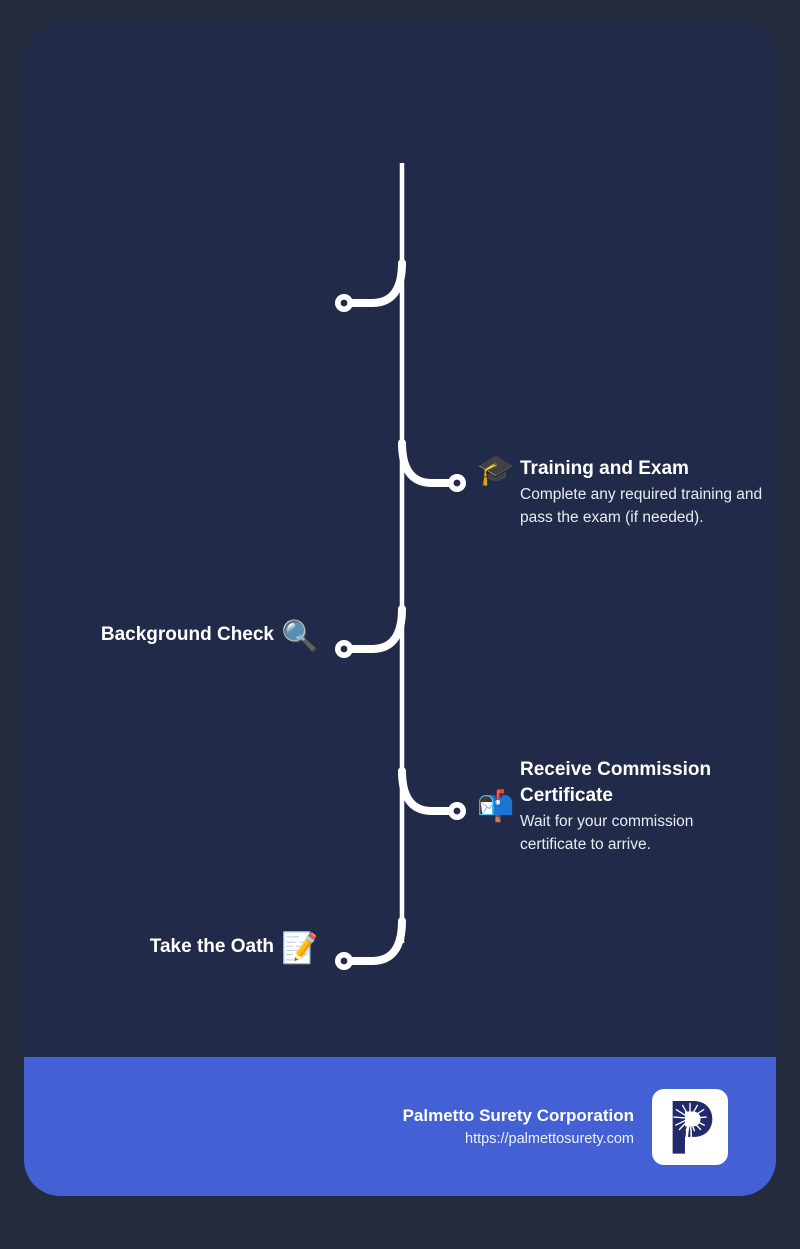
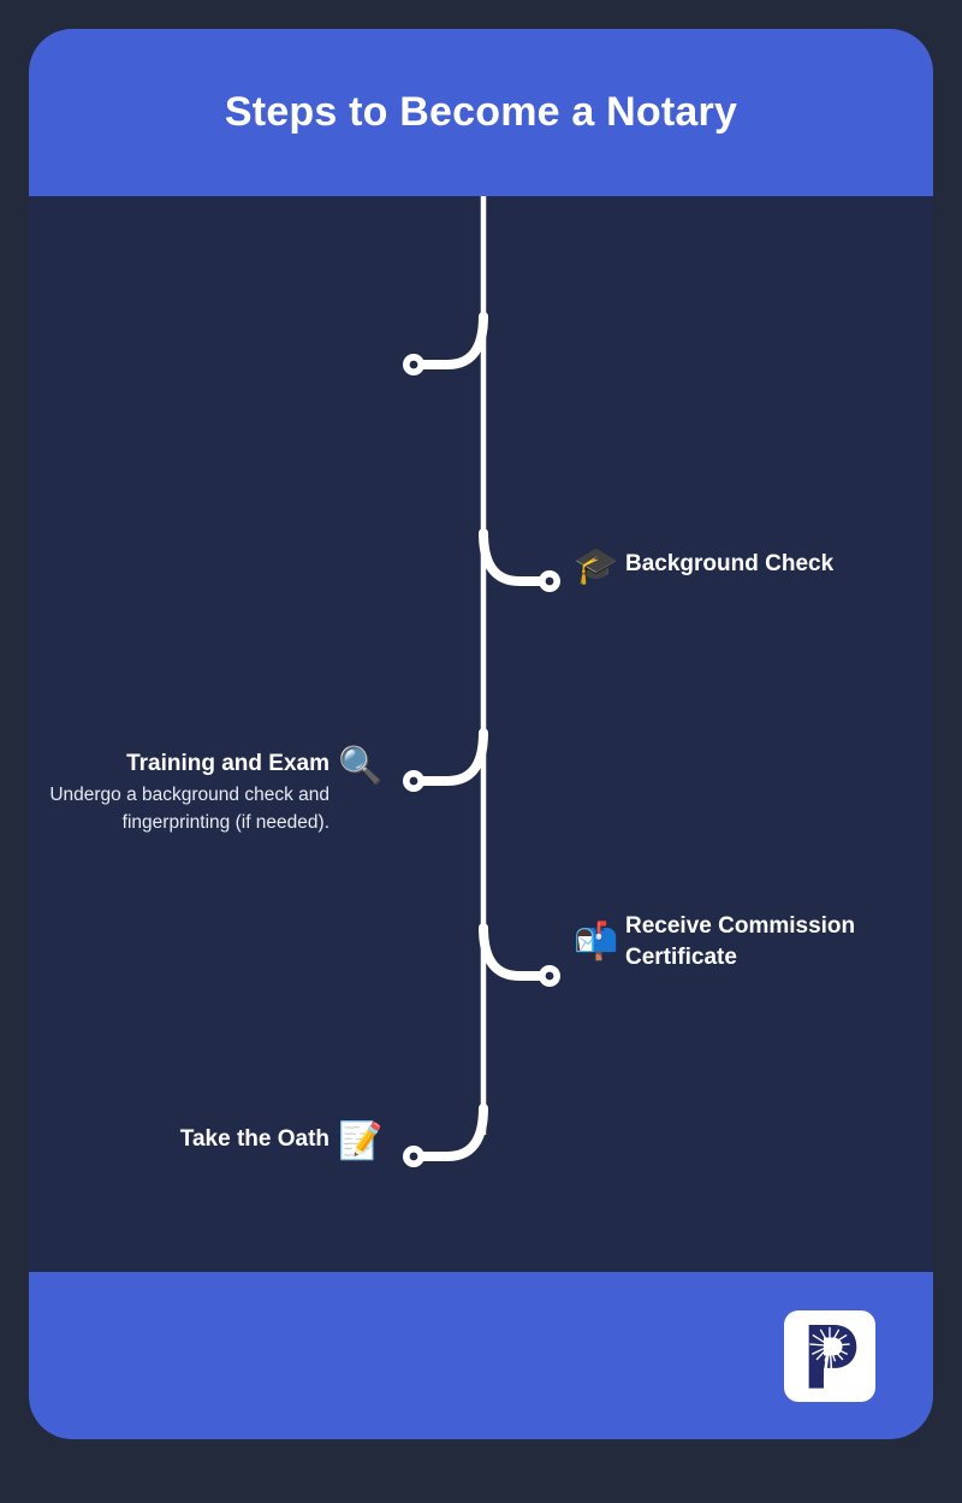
+ Steps to Become a Notary
  🎓
- Training and Exam
+ Background Check
- Complete any required training and pass the exam (if needed).
- Background Check
+ Training and Exam
+ Undergo a background check and fingerprinting (if needed).
  🔍
  📬
  Receive Commission Certificate
- Wait for your commission certificate to arrive.
  Take the Oath
  📝
- Palmetto Surety Corporation
- https://palmettosurety.com
